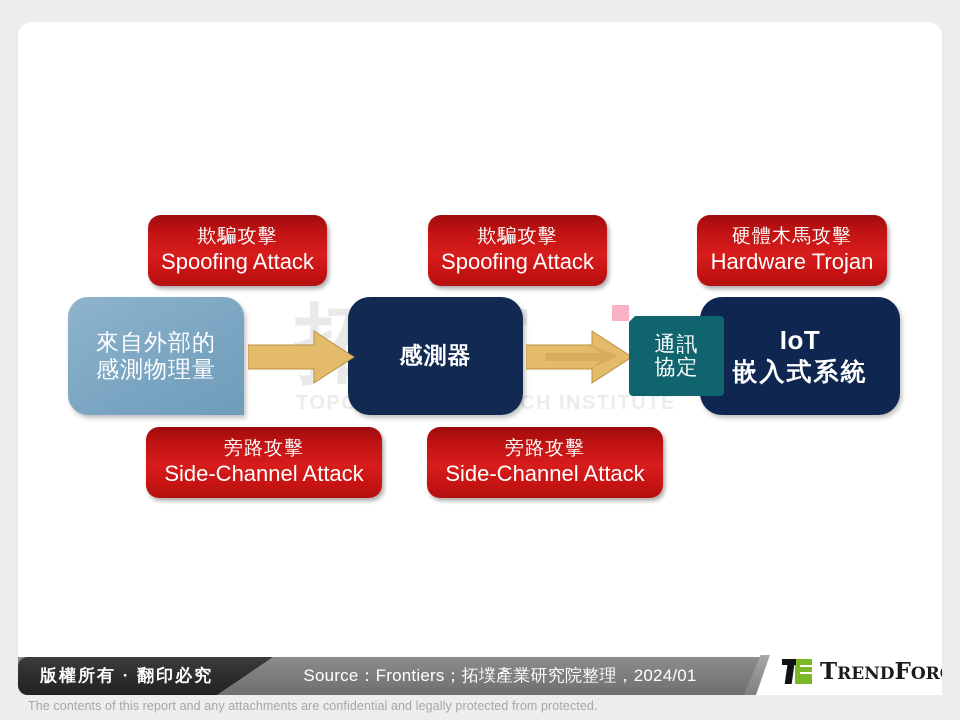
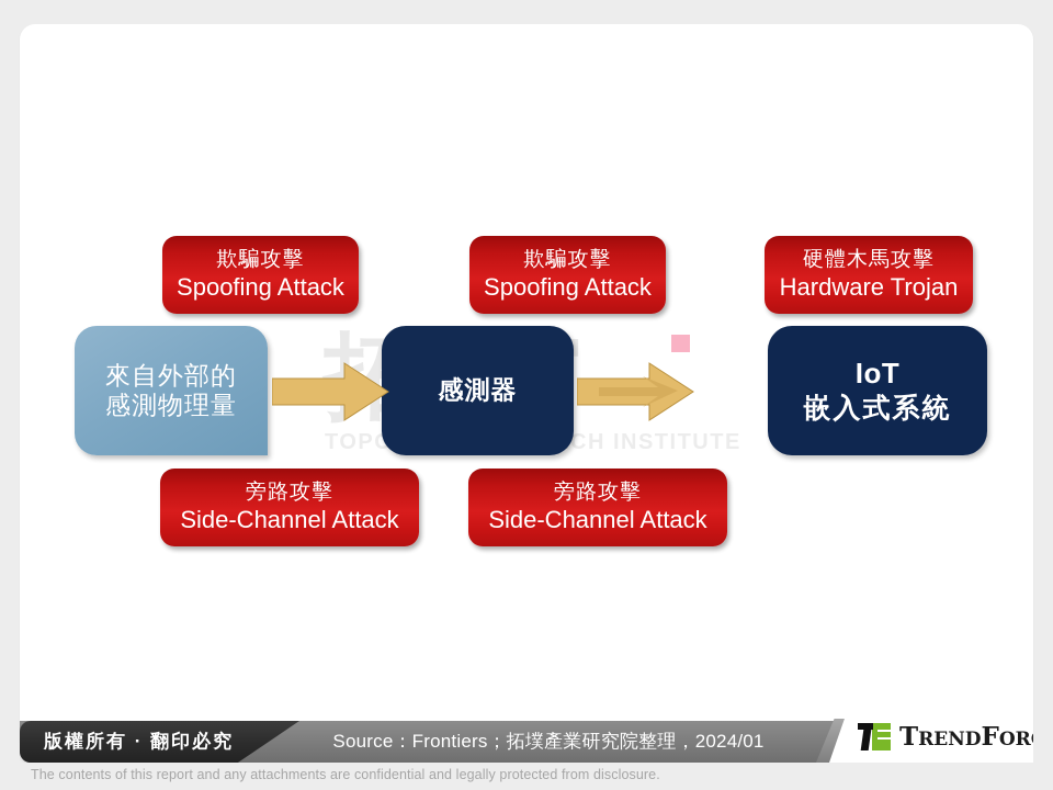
  來自外部的
  感測物理量
  感測器
  IoT
  嵌入式系統
- 通訊
- 協定
  欺騙攻擊
  Spoofing Attack
  欺騙攻擊
  Spoofing Attack
  硬體木馬攻擊
  Hardware Trojan
  旁路攻擊
  Side-Channel Attack
  旁路攻擊
  Side-Channel Attack
  Source：Frontiers；拓墣產業研究院整理，2024/01
  版權所有 · 翻印必究
  TRENDFOR
- The contents of this report and any attachments are confidential and legally protected from protected.
+ The contents of this report and any attachments are confidential and legally protected from disclosure.
